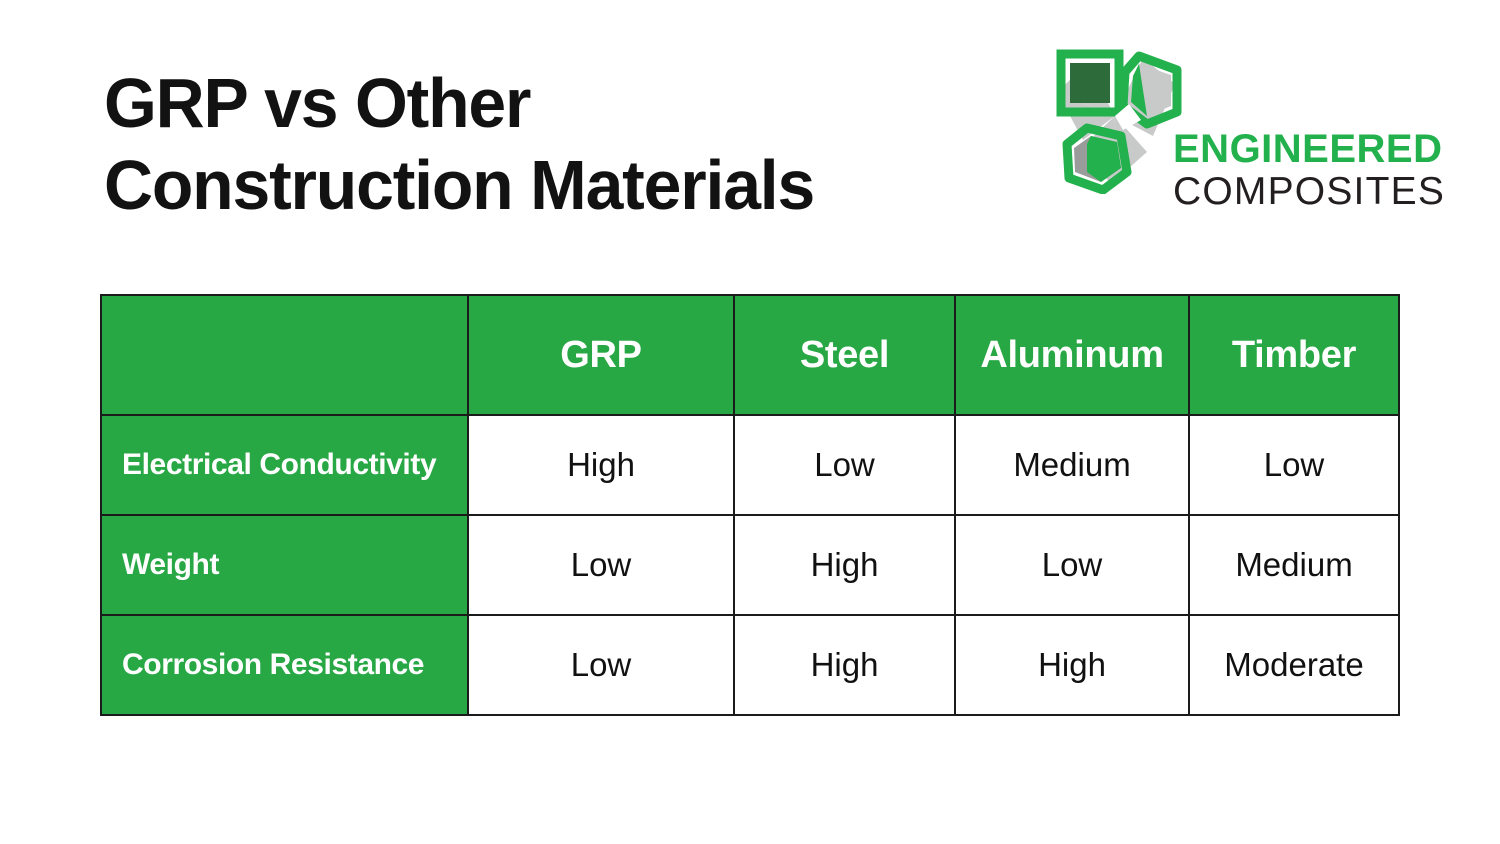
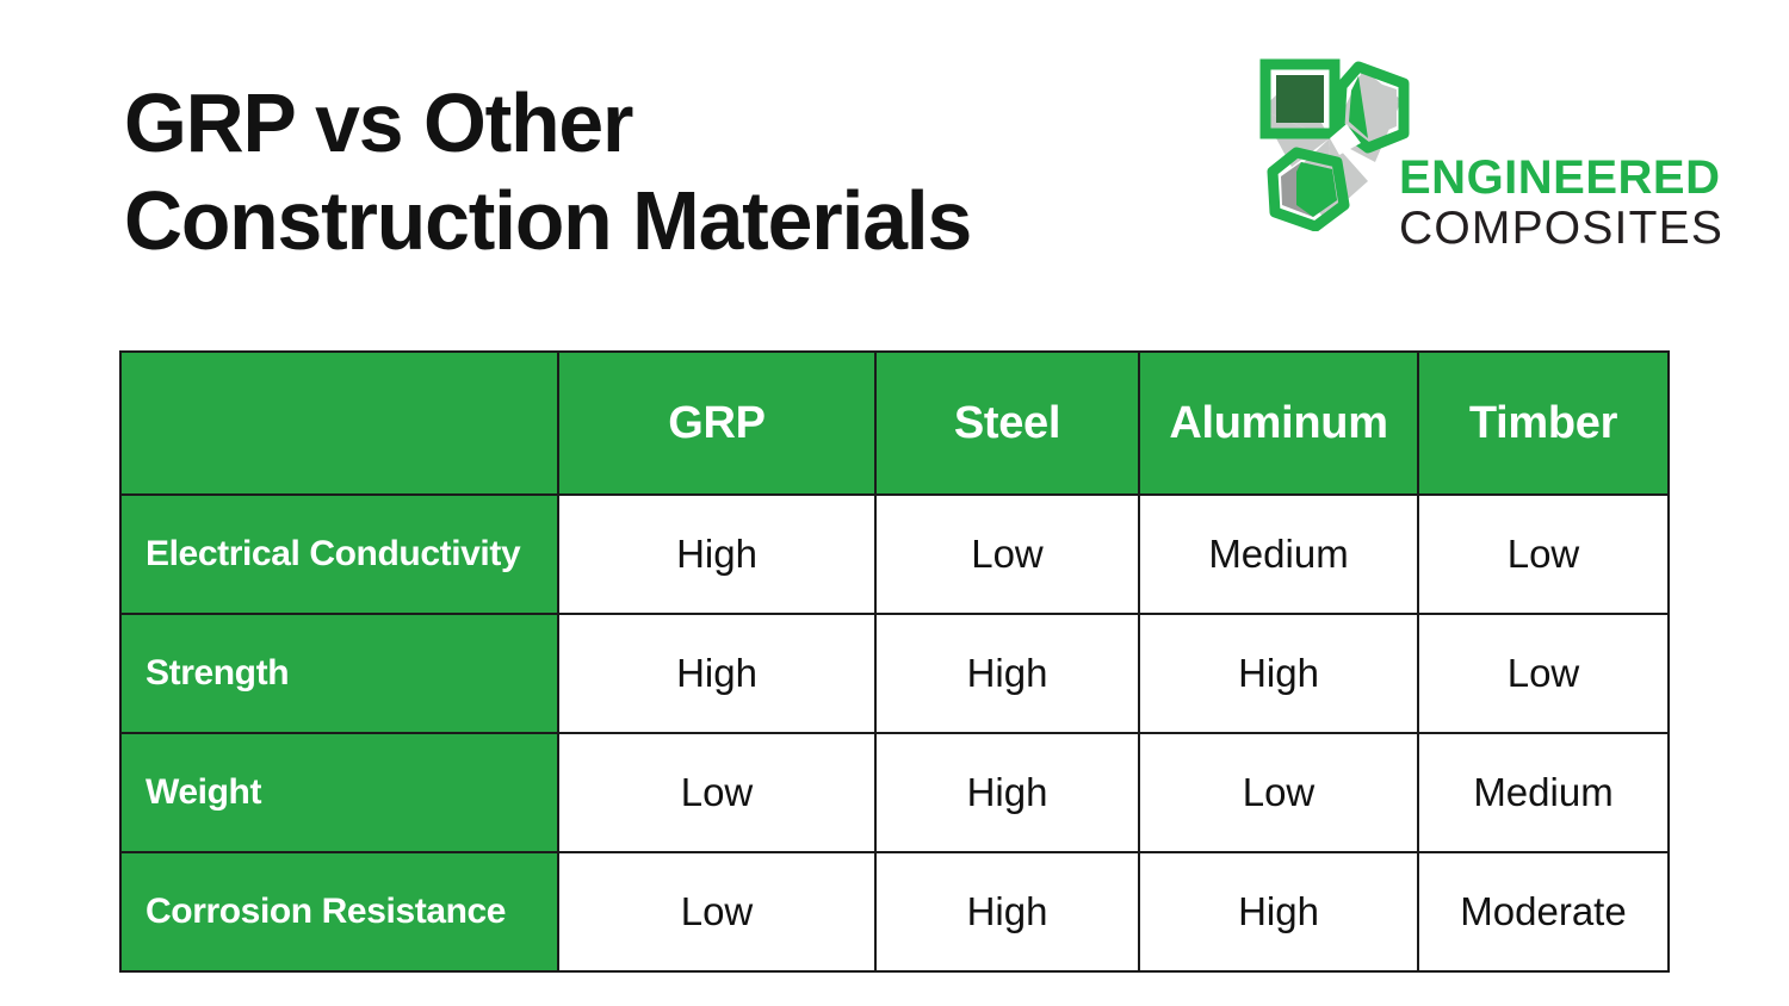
  GRP vs Other
  Construction Materials
  ENGINEERED
  COMPOSITES
  	GRP	Steel	Aluminum	Timber
  Electrical Conductivity	High	Low	Medium	Low
+ Strength	High	High	High	Low
  Weight	Low	High	Low	Medium
  Corrosion Resistance	Low	High	High	Moderate
